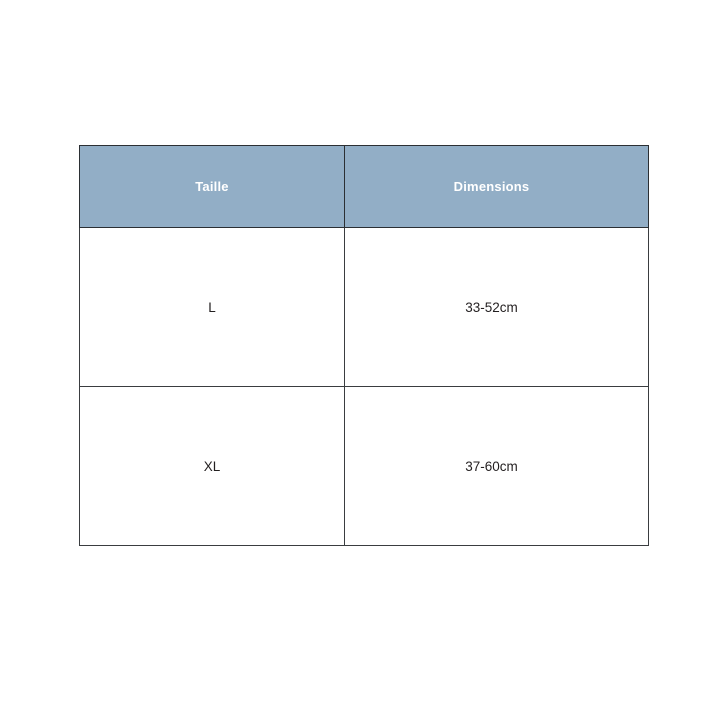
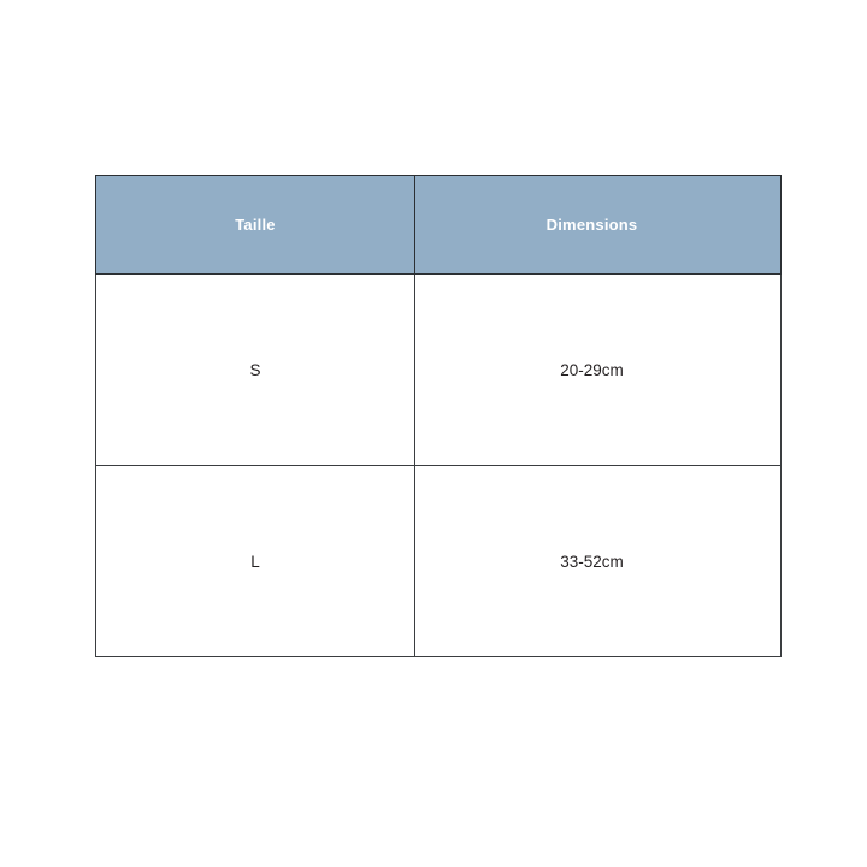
  Taille	Dimensions
+ S	20-29cm
  L	33-52cm
- XL	37-60cm
